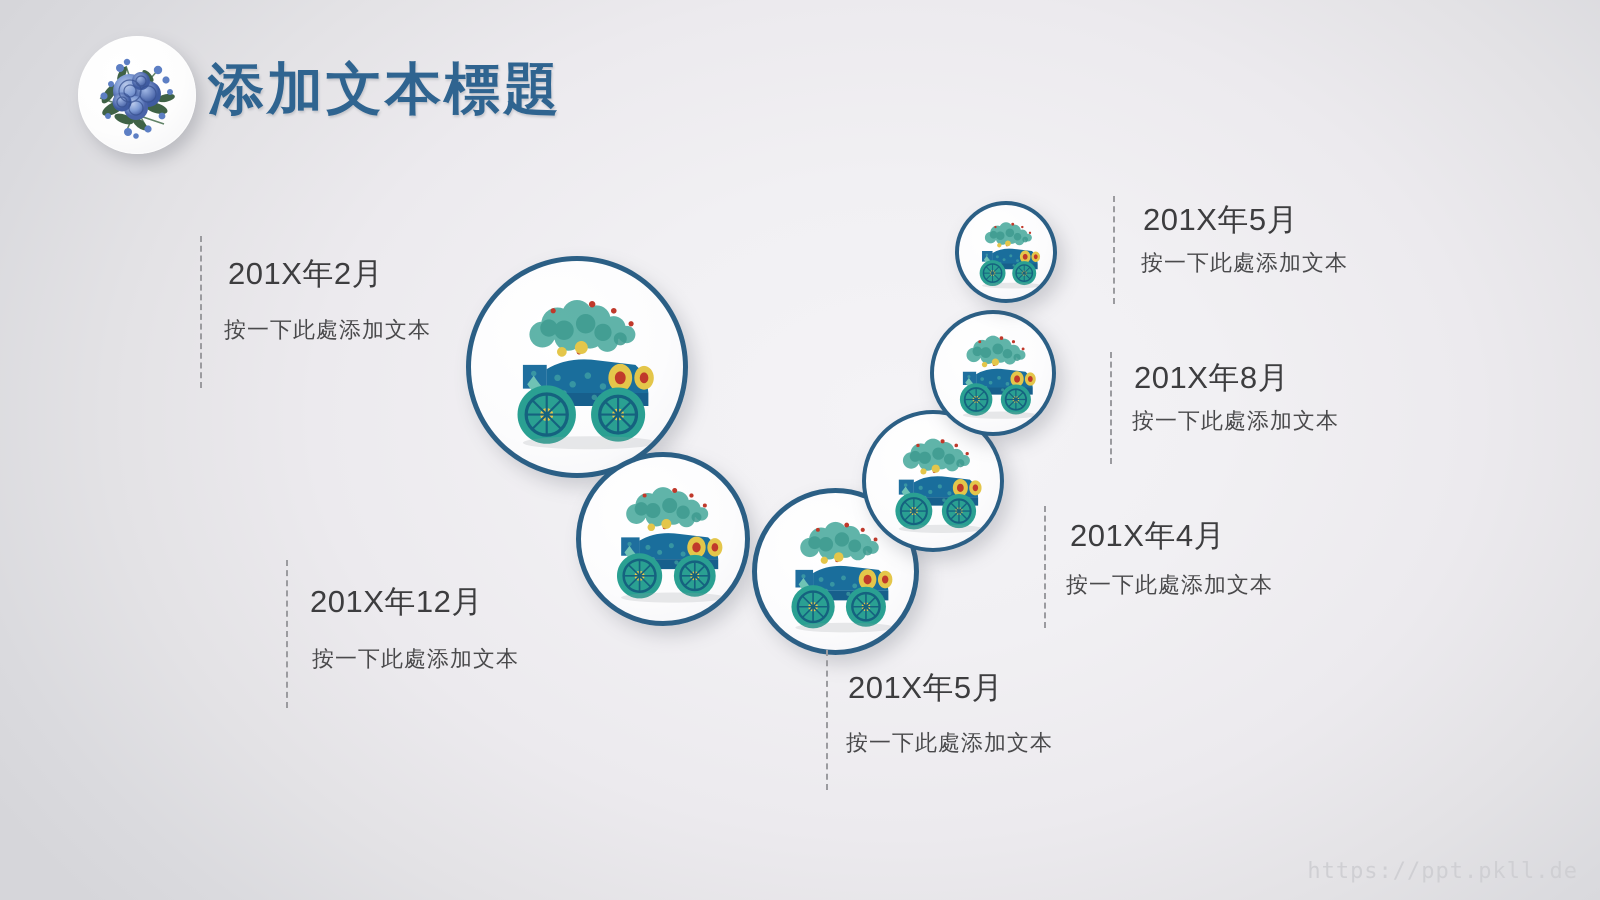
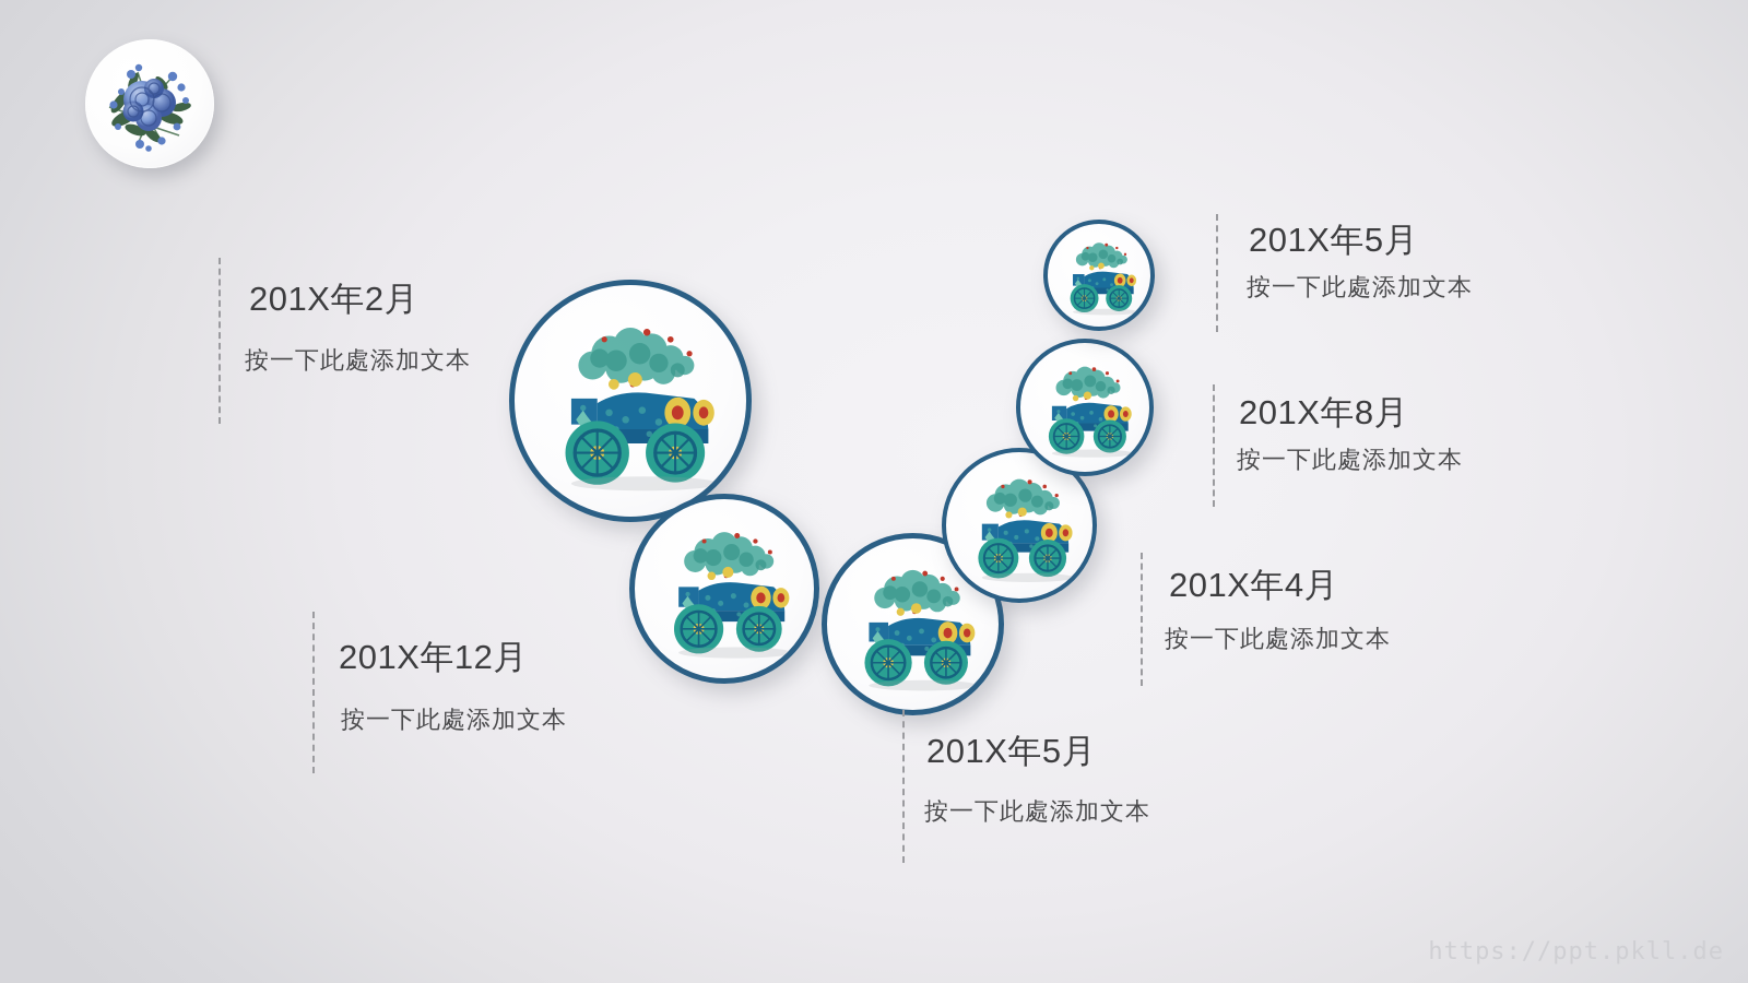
- 添加文本標題
  201X年2月
  按一下此處添加文本
  201X年12月
  按一下此處添加文本
  201X年5月
  按一下此處添加文本
  201X年4月
  按一下此處添加文本
  201X年8月
  按一下此處添加文本
  201X年5月
  按一下此處添加文本
